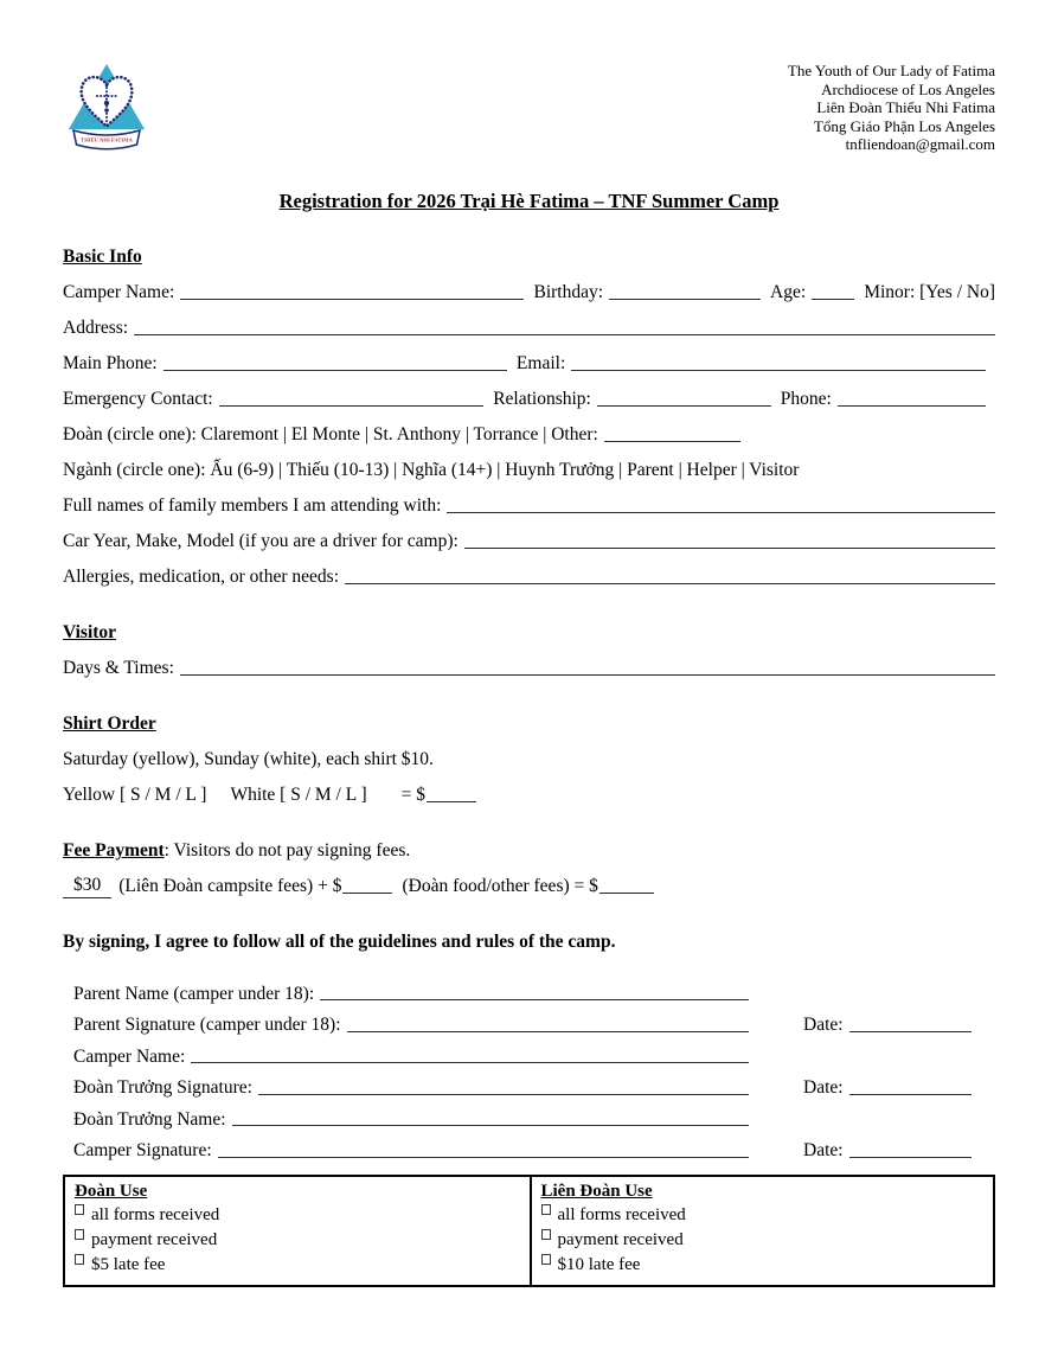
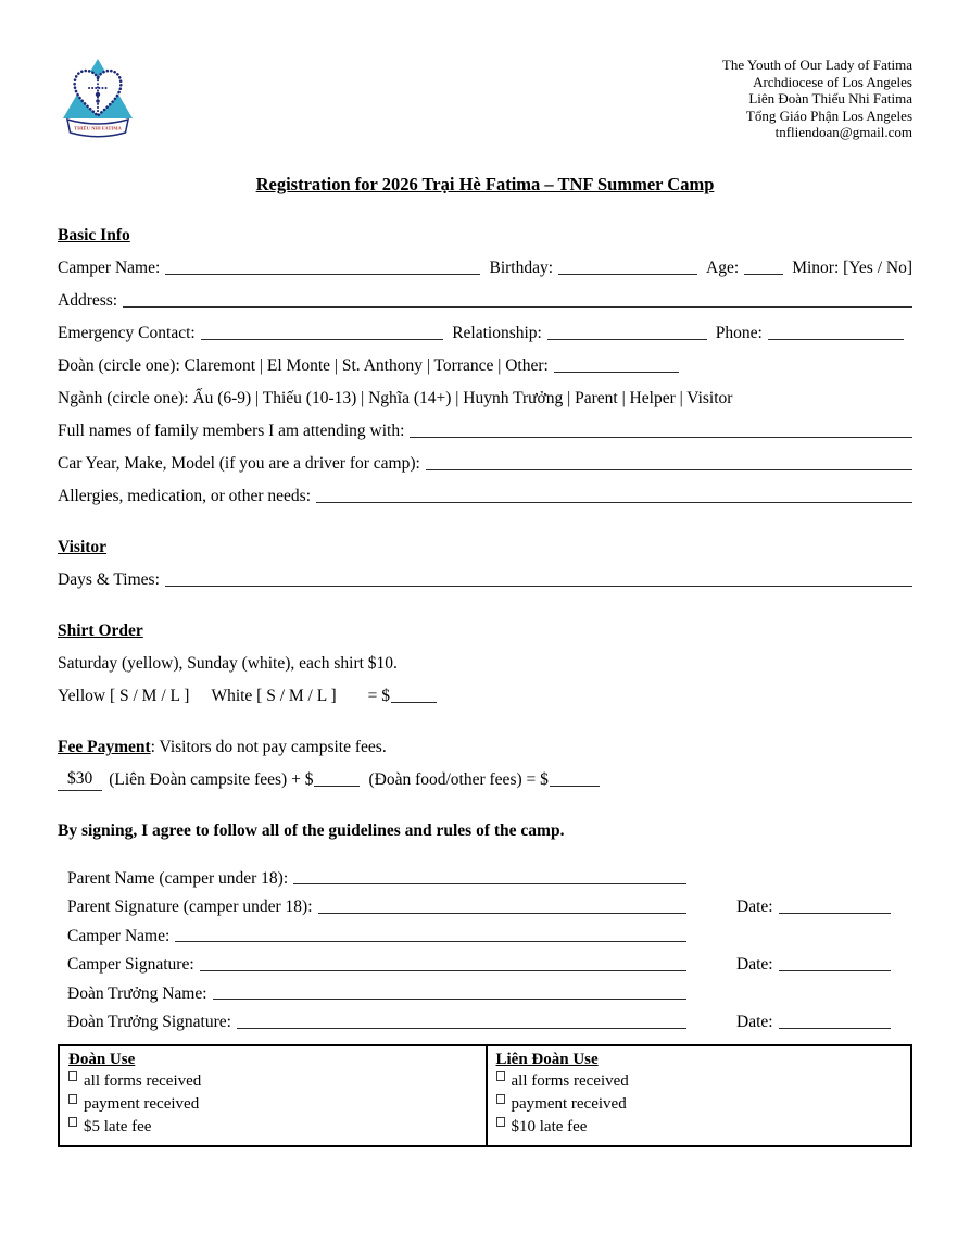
  The Youth of Our Lady of Fatima
  Archdiocese of Los Angeles
  Liên Đoàn Thiếu Nhi Fatima
  Tổng Giáo Phận Los Angeles
  tnfliendoan@gmail.com
  Registration for 2026 Trại Hè Fatima – TNF Summer Camp
  Basic Info
  Camper Name:
  Birthday:
  Age:
  Minor: [Yes / No]
  Address:
- Main Phone:
- Email:
  Emergency Contact:
  Relationship:
  Phone:
  Đoàn (circle one): Claremont | El Monte | St. Anthony | Torrance | Other:
  Ngành (circle one): Ấu (6-9) | Thiếu (10-13) | Nghĩa (14+) | Huynh Trưởng | Parent | Helper | Visitor
  Full names of family members I am attending with:
  Car Year, Make, Model (if you are a driver for camp):
  Allergies, medication, or other needs:
  Visitor
  Days & Times:
  Shirt Order
  Saturday (yellow), Sunday (white), each shirt $10.
  Yellow [ S / M / L ]
  White [ S / M / L ]
  = $
  Fee Payment
- : Visitors do not pay signing fees.
+ : Visitors do not pay campsite fees.
  $30
  (Liên Đoàn campsite fees) + $
  (Đoàn food/other fees) = $
  By signing, I agree to follow all of the guidelines and rules of the camp.
  Parent Name (camper under 18):
  Parent Signature (camper under 18):
  Date:
  Camper Name:
- Đoàn Trưởng Signature:
+ Camper Signature:
  Date:
  Đoàn Trưởng Name:
- Camper Signature:
+ Đoàn Trưởng Signature:
  Date:
  Đoàn Use
  all forms received
  payment received
  $5 late fee
  Liên Đoàn Use
  all forms received
  payment received
  $10 late fee
